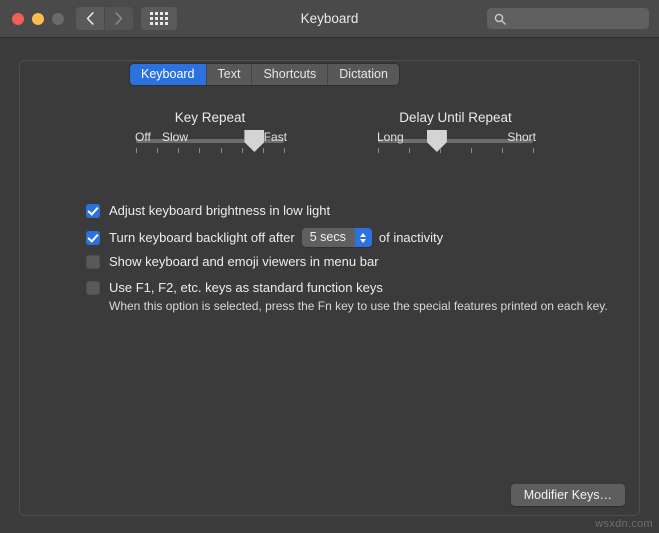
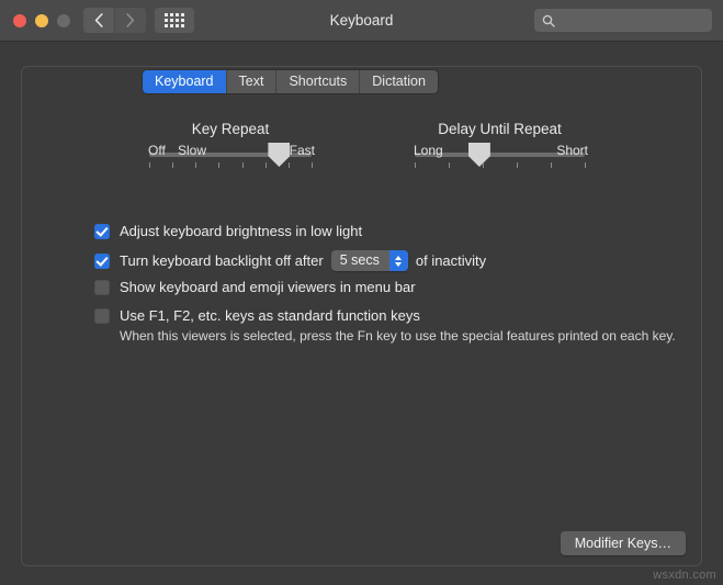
  Keyboard
  Keyboard
  Text
  Shortcuts
  Dictation
  Key Repeat
  Off
  Slow
  Fast
  Delay Until Repeat
  Long
  Short
  Adjust keyboard brightness in low light
  Turn keyboard backlight off after
  5 secs
  of inactivity
  Show keyboard and emoji viewers in menu bar
  Use F1, F2, etc. keys as standard function keys
- When this option is selected, press the Fn key to use the special features printed on each key.
+ When this viewers is selected, press the Fn key to use the special features printed on each key.
  Modifier Keys…
  wsxdn.com
